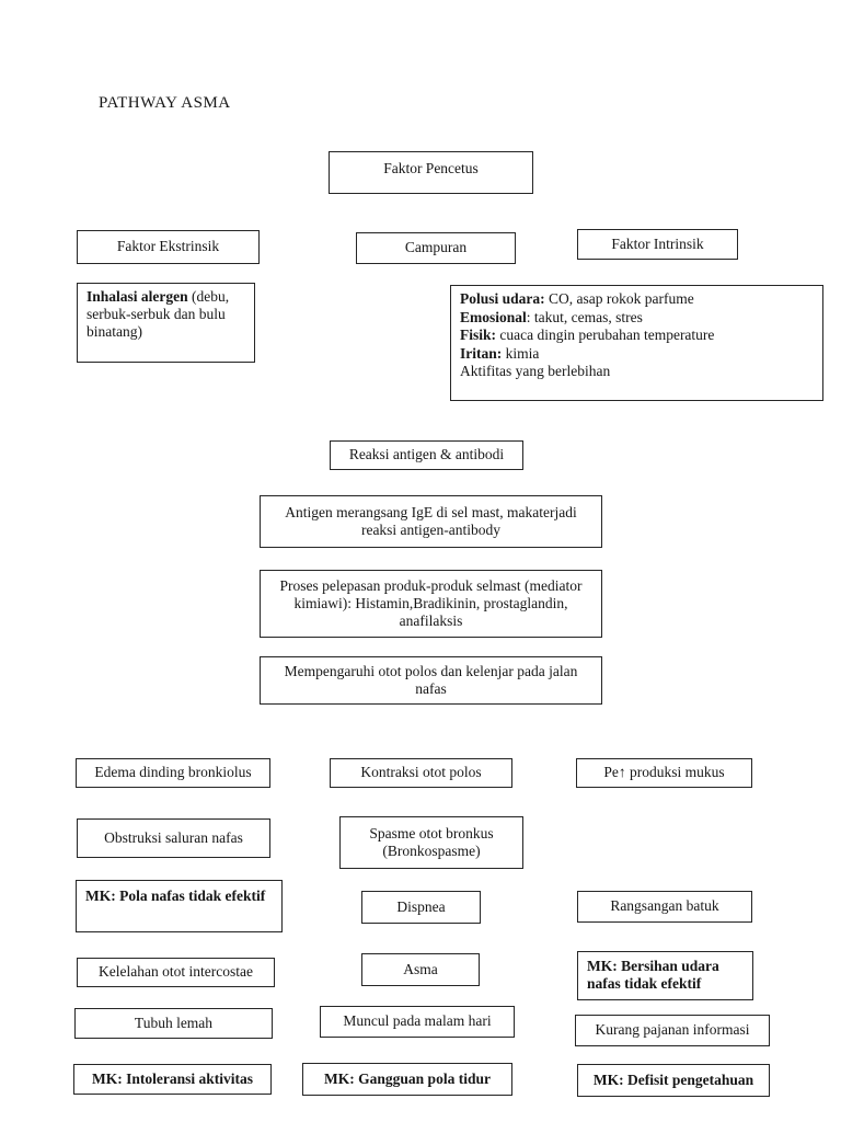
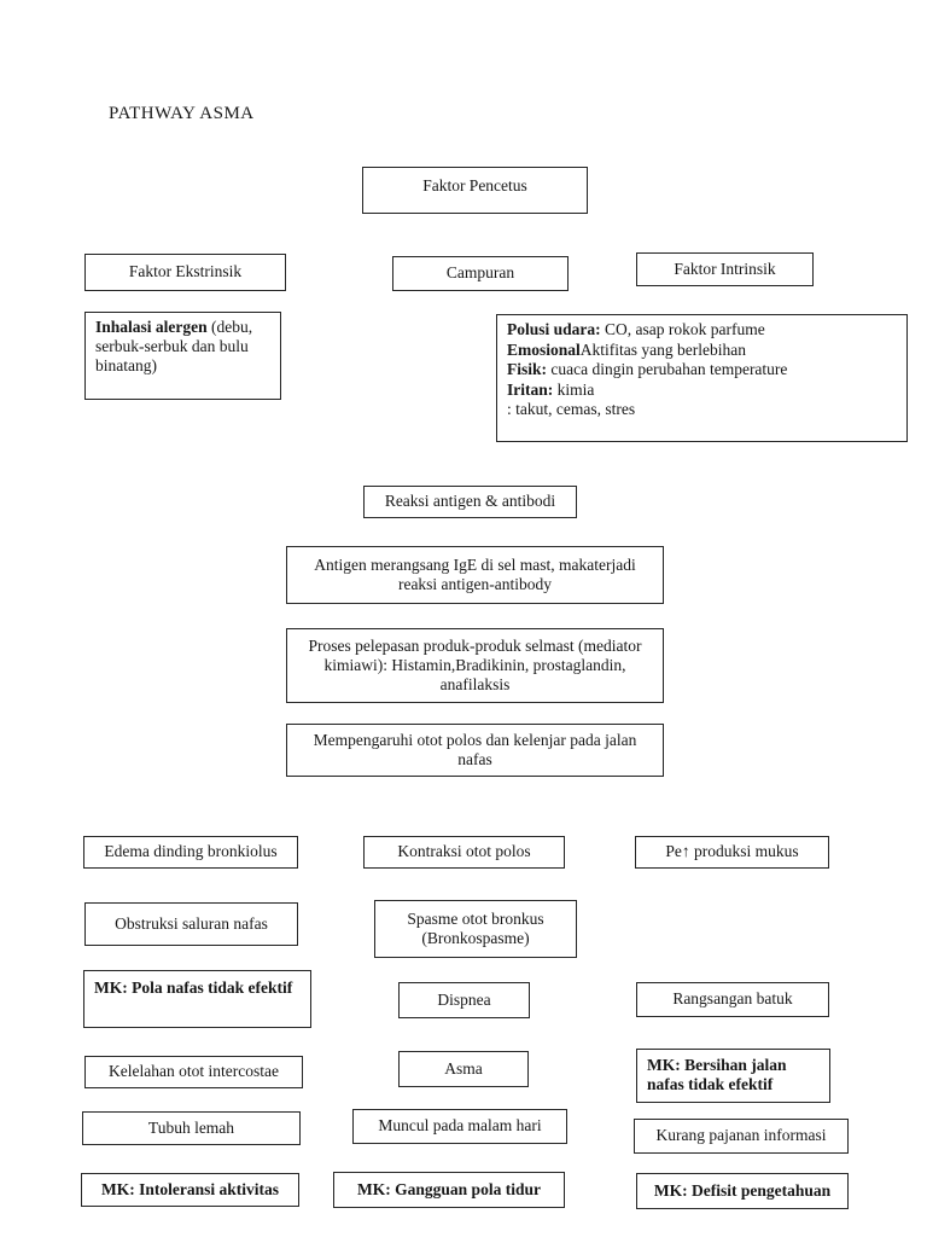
  PATHWAY ASMA
  Faktor Pencetus
  Faktor Ekstrinsik
  Campuran
  Faktor Intrinsik
  Inhalasi alergen (debu, serbuk-serbuk dan bulu binatang)
  Polusi udara: CO, asap rokok parfume
- Emosional: takut, cemas, stres
+ EmosionalAktifitas yang berlebihan
  Fisik: cuaca dingin perubahan temperature
  Iritan: kimia
- Aktifitas yang berlebihan
+ : takut, cemas, stres
  Reaksi antigen & antibodi
  Antigen merangsang IgE di sel mast, makaterjadi reaksi antigen-antibody
  Proses pelepasan produk-produk selmast (mediator kimiawi): Histamin,Bradikinin, prostaglandin, anafilaksis
  Mempengaruhi otot polos dan kelenjar pada jalan nafas
  Edema dinding bronkiolus
  Obstruksi saluran nafas
  MK: Pola nafas tidak efektif
  Kelelahan otot intercostae
  Tubuh lemah
  MK: Intoleransi aktivitas
  Kontraksi otot polos
  Spasme otot bronkus (Bronkospasme)
  Dispnea
  Asma
  Muncul pada malam hari
  MK: Gangguan pola tidur
  Pe↑ produksi mukus
  Rangsangan batuk
- MK: Bersihan udara nafas tidak efektif
+ MK: Bersihan jalan nafas tidak efektif
  Kurang pajanan informasi
  MK: Defisit pengetahuan
